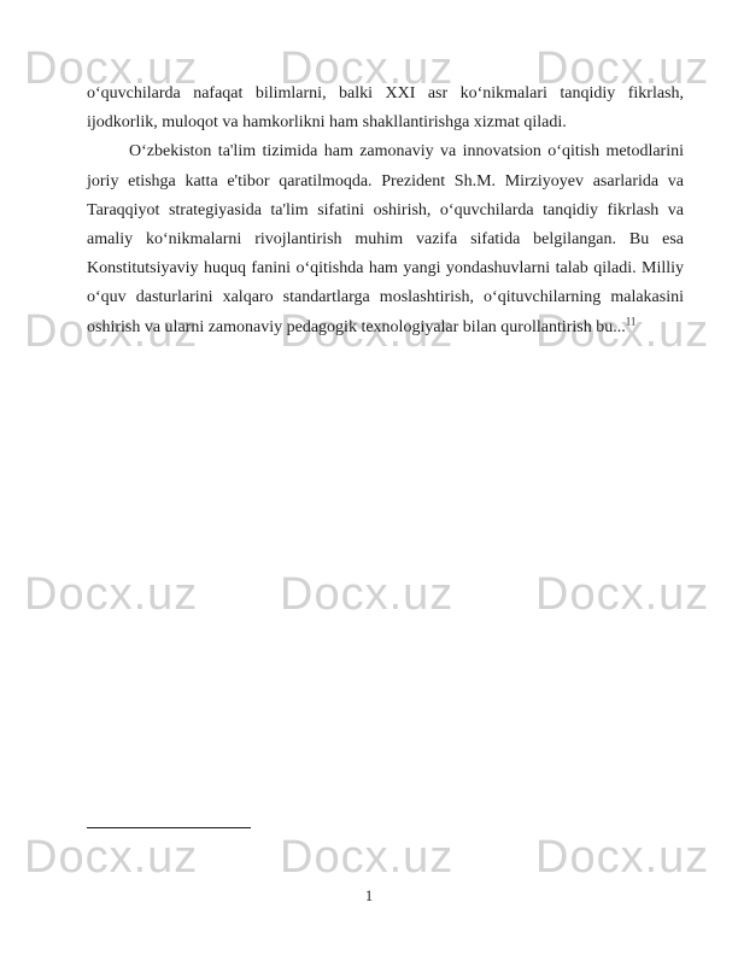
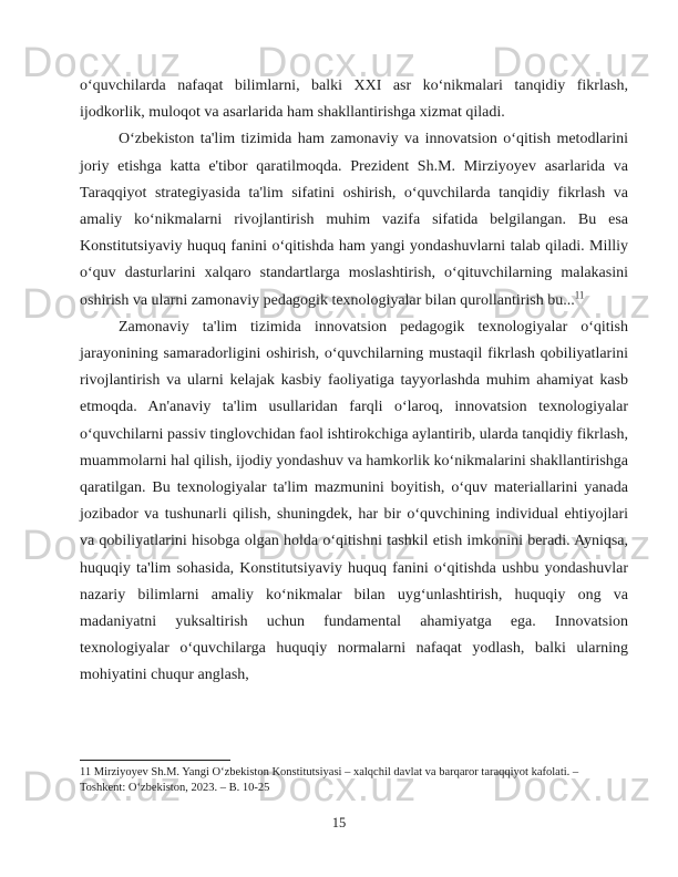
  Docx.uz
  Docx.uz
  Docx.uz
  Docx.uz
  Docx.uz
  Docx.uz
  Docx.uz
  Docx.uz
  Docx.uz
  Docx.uz
  Docx.uz
  Docx.uz
- oʻquvchilarda nafaqat bilimlarni, balki XXI asr koʻnikmalari tanqidiy fikrlash, ijodkorlik, muloqot va hamkorlikni ham shakllantirishga xizmat qiladi.
+ oʻquvchilarda nafaqat bilimlarni, balki XXI asr koʻnikmalari tanqidiy fikrlash, ijodkorlik, muloqot va asarlarida ham shakllantirishga xizmat qiladi.
  Oʻzbekiston ta'lim tizimida ham zamonaviy va innovatsion oʻqitish metodlarini joriy etishga katta e'tibor qaratilmoqda. Prezident Sh.M. Mirziyoyev asarlarida va Taraqqiyot strategiyasida ta'lim sifatini oshirish, oʻquvchilarda tanqidiy fikrlash va amaliy koʻnikmalarni rivojlantirish muhim vazifa sifatida belgilangan. Bu esa Konstitutsiyaviy huquq fanini oʻqitishda ham yangi yondashuvlarni talab qiladi. Milliy oʻquv dasturlarini xalqaro standartlarga moslashtirish, oʻqituvchilarning malakasini oshirish va ularni zamonaviy pedagogik texnologiyalar bilan qurollantirish bu...11
+ Zamonaviy ta'lim tizimida innovatsion pedagogik texnologiyalar oʻqitish jarayonining samaradorligini oshirish, oʻquvchilarning mustaqil fikrlash qobiliyatlarini rivojlantirish va ularni kelajak kasbiy faoliyatiga tayyorlashda muhim ahamiyat kasb etmoqda. An'anaviy ta'lim usullaridan farqli oʻlaroq, innovatsion texnologiyalar oʻquvchilarni passiv tinglovchidan faol ishtirokchiga aylantirib, ularda tanqidiy fikrlash, muammolarni hal qilish, ijodiy yondashuv va hamkorlik koʻnikmalarini shakllantirishga qaratilgan. Bu texnologiyalar ta'lim mazmunini boyitish, oʻquv materiallarini yanada jozibador va tushunarli qilish, shuningdek, har bir oʻquvchining individual ehtiyojlari va qobiliyatlarini hisobga olgan holda oʻqitishni tashkil etish imkonini beradi. Ayniqsa, huquqiy ta'lim sohasida, Konstitutsiyaviy huquq fanini oʻqitishda ushbu yondashuvlar nazariy bilimlarni amaliy koʻnikmalar bilan uygʻunlashtirish, huquqiy ong va madaniyatni yuksaltirish uchun fundamental ahamiyatga ega. Innovatsion texnologiyalar oʻquvchilarga huquqiy normalarni nafaqat yodlash, balki ularning mohiyatini chuqur anglash,
+ 11 Mirziyoyev Sh.M. Yangi Oʻzbekiston Konstitutsiyasi – xalqchil davlat va barqaror taraqqiyot kafolati. – Toshkent: Oʻzbekiston, 2023. – B. 10-25
- 1
+ 15
